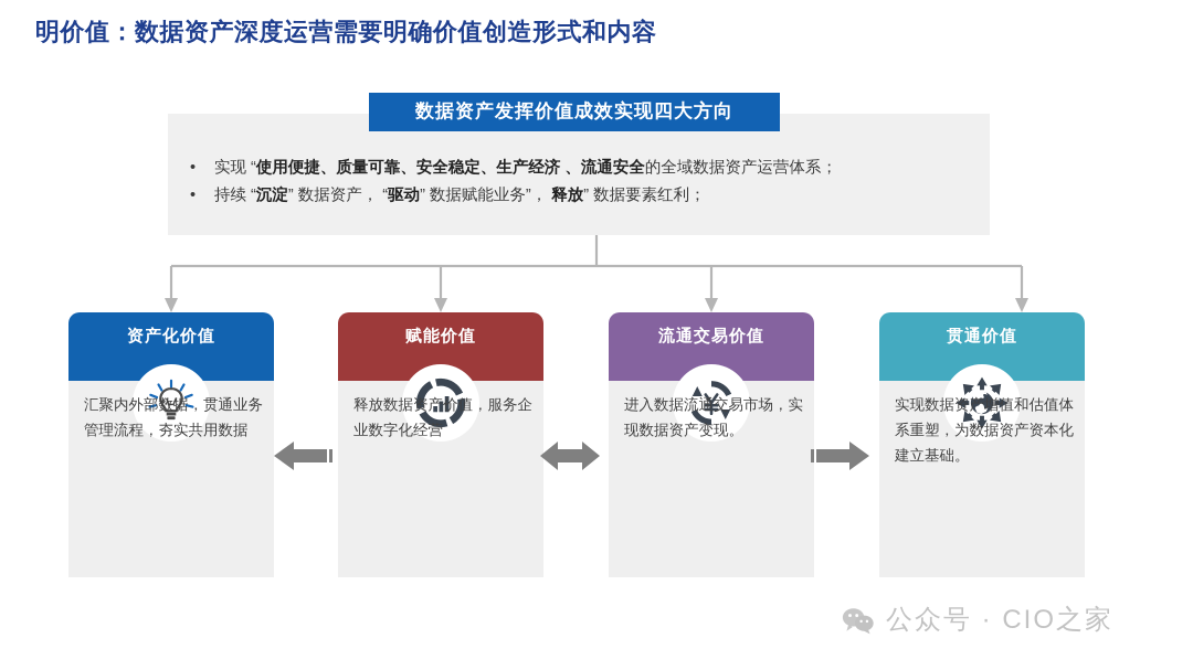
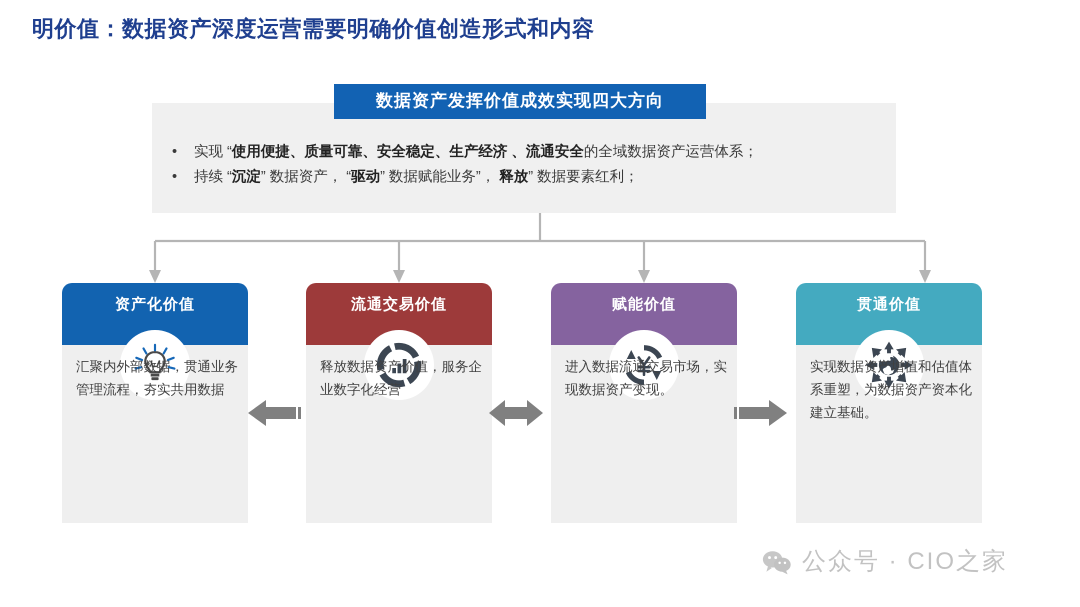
  明价值：数据资产深度运营需要明确价值创造形式和内容
  数据资产发挥价值成效实现四大方向
  •
  实现 “使用便捷、质量可靠、安全稳定、生产经济 、流通安全的全域数据资产运营体系；
  •
  持续 “沉淀” 数据资产， “驱动” 数据赋能业务”， 释放” 数据要素红利；
  汇聚内外部数据，贯通业务管理流程，夯实共用数据
  资产化价值
  释放数据资产价值，服务企业数字化经营
- 赋能价值
+ 流通交易价值
  进入数据流通交易市场，实现数据资产变现。
- 流通交易价值
+ 赋能价值
  实现数据资产增值和估值体系重塑，为数据资产资本化建立基础。
  贯通价值
  公众号 · CIO之家
